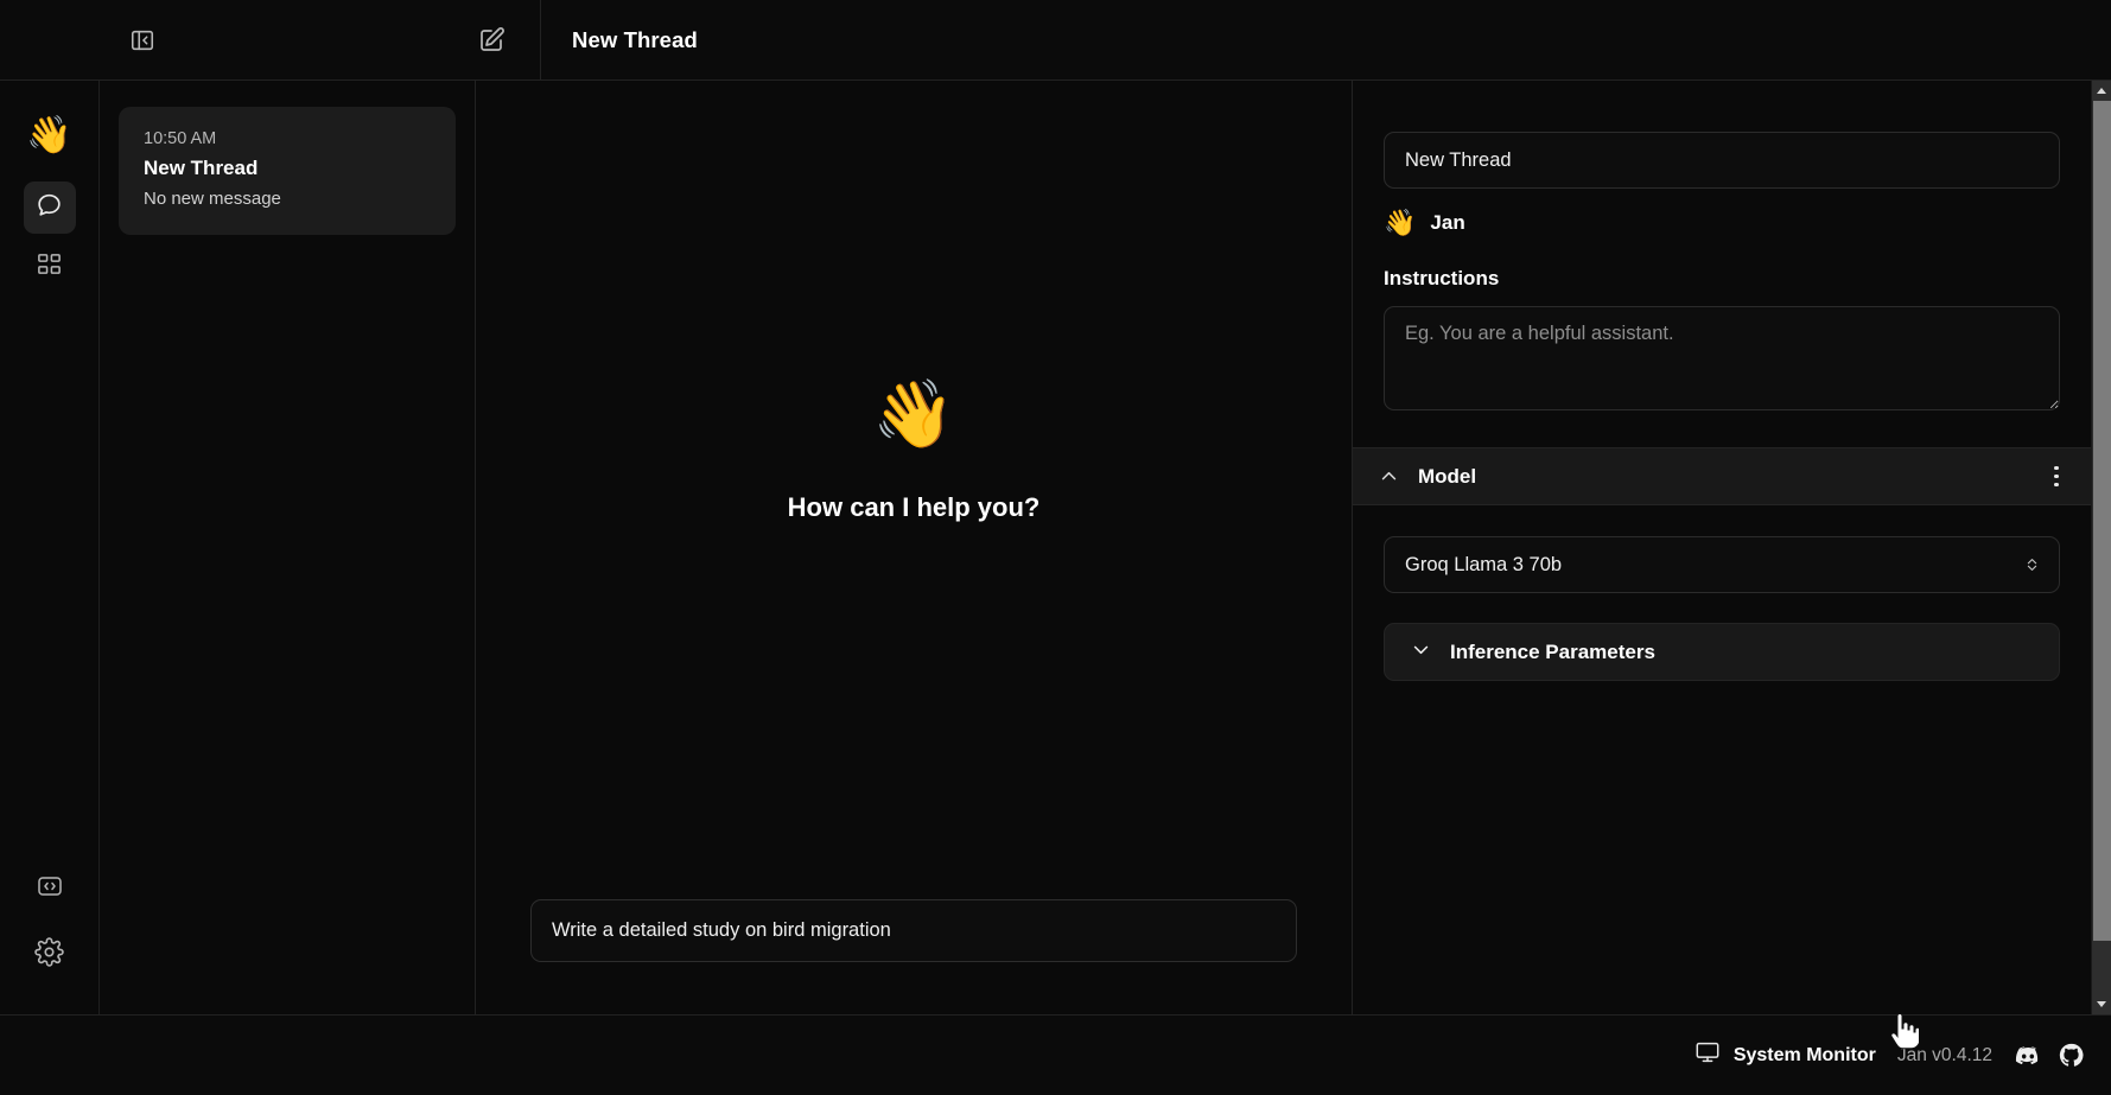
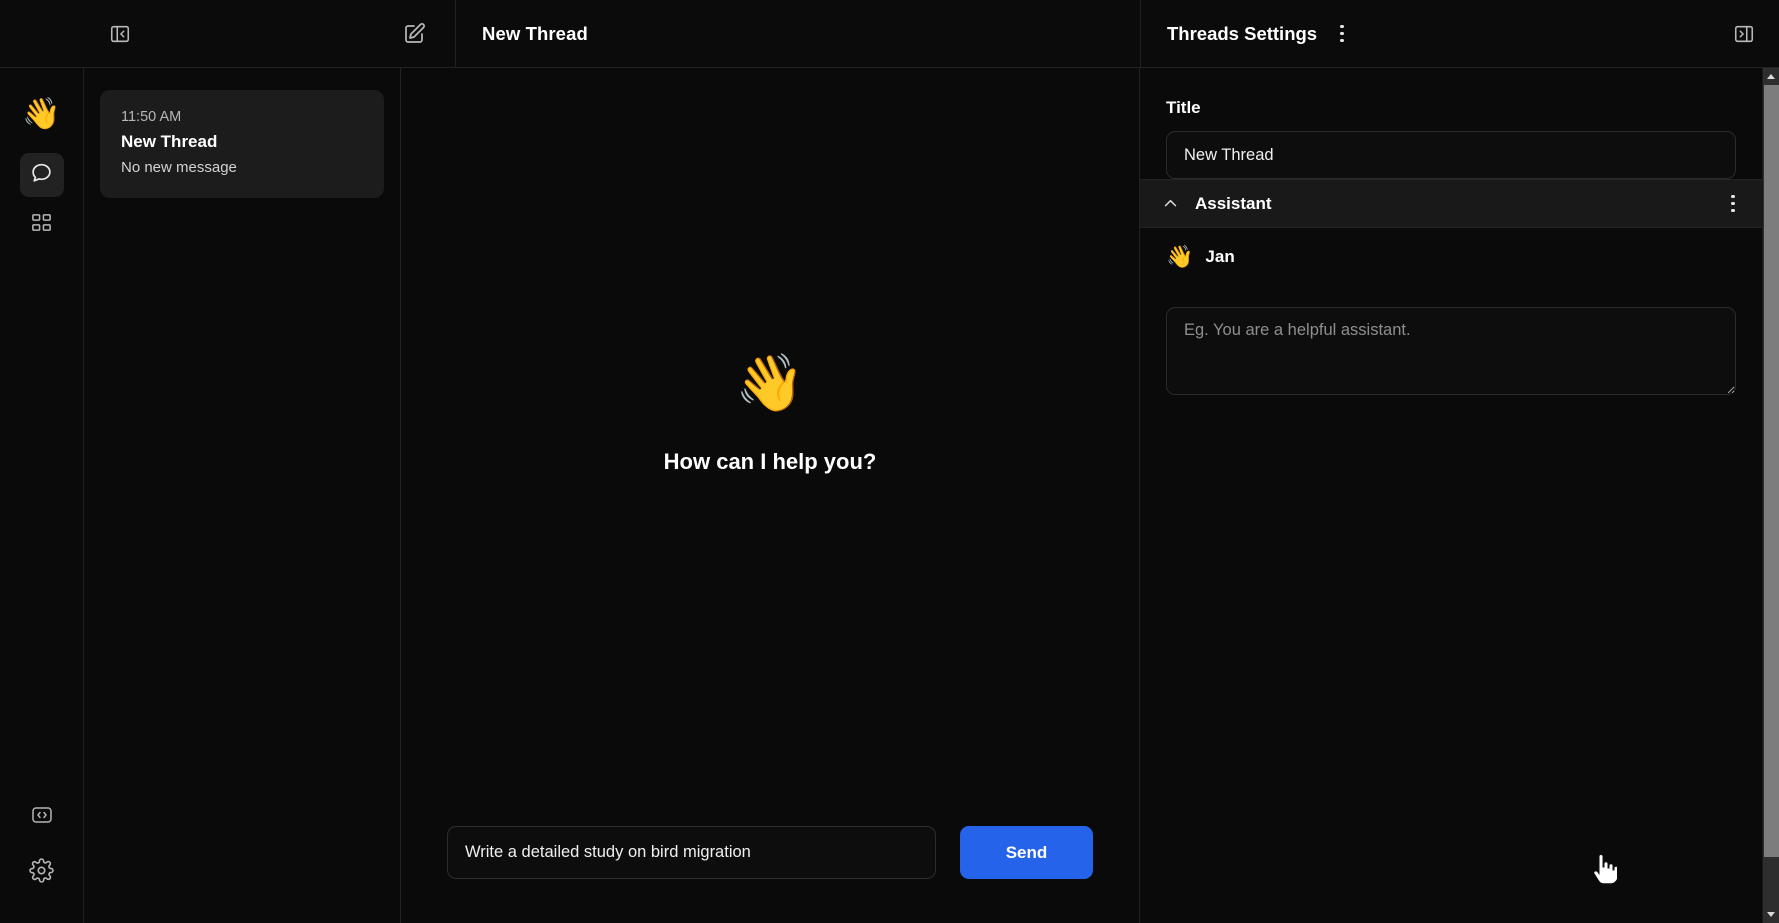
  New Thread
+ Threads Settings
  👋
- 10:50 AM
+ 11:50 AM
  New Thread
  No new message
  👋
  How can I help you?
  Write a detailed study on bird migration
+ Send
+ Title
  New Thread
+ Assistant
  👋
  Jan
- Instructions
  Eg. You are a helpful assistant.
- Model
- Groq Llama 3 70b
- Inference Parameters
- System Monitor
- Jan v0.4.12
